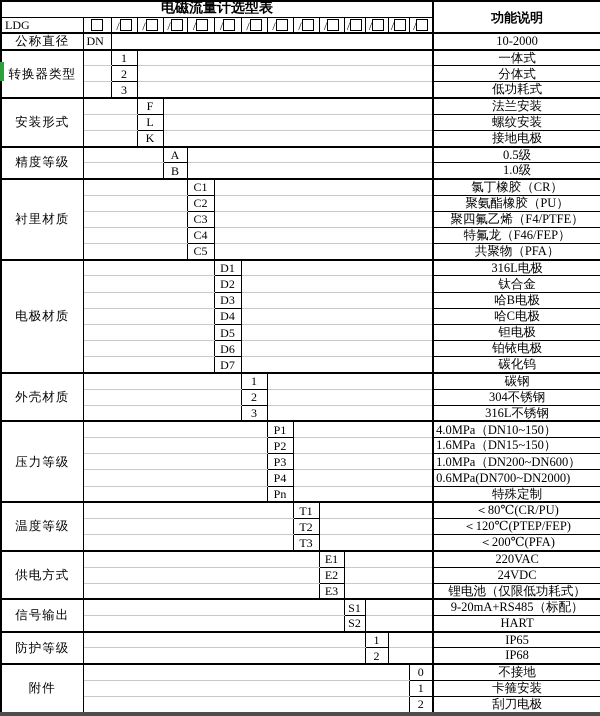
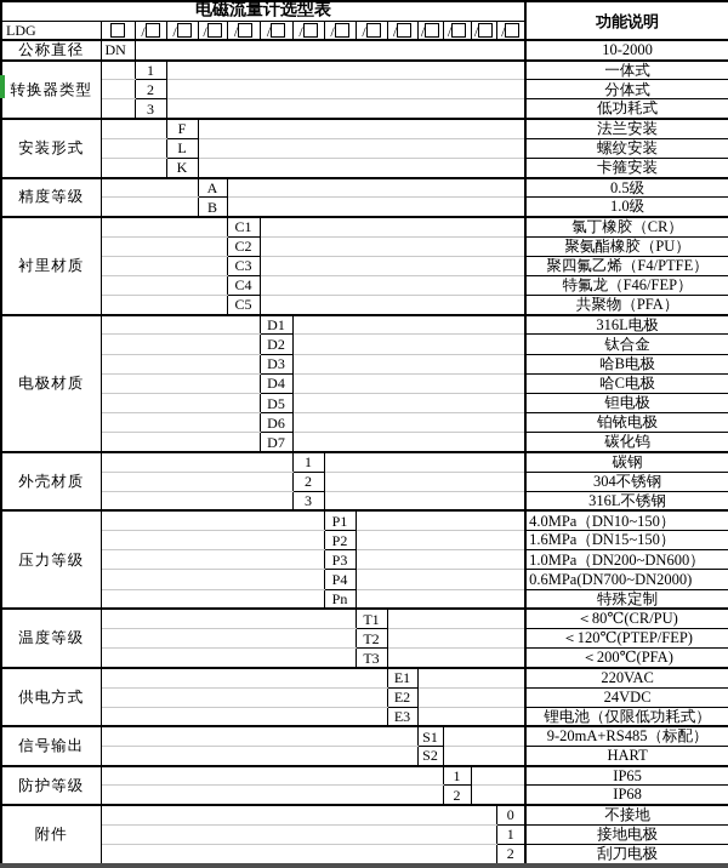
  电磁流量计选型表	功能说明
  LDG		/	/	/	/	/	/	/	/	/	/	/	/	/
  公称直径	DN		10-2000
  转换器类型		1		一体式
  	2		分体式
  	3		低功耗式
  安装形式		F		法兰安装
  	L		螺纹安装
- 	K		接地电极
+ 	K		卡箍安装
  精度等级		A		0.5级
  	B		1.0级
  衬里材质		C1		氯丁橡胶（CR）
  	C2		聚氨酯橡胶（PU）
  	C3		聚四氟乙烯（F4/PTFE）
  	C4		特氟龙（F46/FEP）
  	C5		共聚物（PFA）
  电极材质		D1		316L电极
  	D2		钛合金
  	D3		哈B电极
  	D4		哈C电极
  	D5		钽电极
  	D6		铂铱电极
  	D7		碳化钨
  外壳材质		1		碳钢
  	2		304不锈钢
  	3		316L不锈钢
  压力等级		P1		4.0MPa（DN10~150）
  	P2		1.6MPa（DN15~150）
  	P3		1.0MPa（DN200~DN600）
  	P4		0.6MPa(DN700~DN2000)
  	Pn		特殊定制
  温度等级		T1		＜80℃(CR/PU)
  	T2		＜120℃(PTEP/FEP)
  	T3		＜200℃(PFA)
  供电方式		E1		220VAC
  	E2		24VDC
  	E3		锂电池（仅限低功耗式）
  信号输出		S1		9-20mA+RS485（标配）
  	S2		HART
  防护等级		1		IP65
  	2		IP68
  附件		0	不接地
- 	1	卡箍安装
+ 	1	接地电极
  	2	刮刀电极
